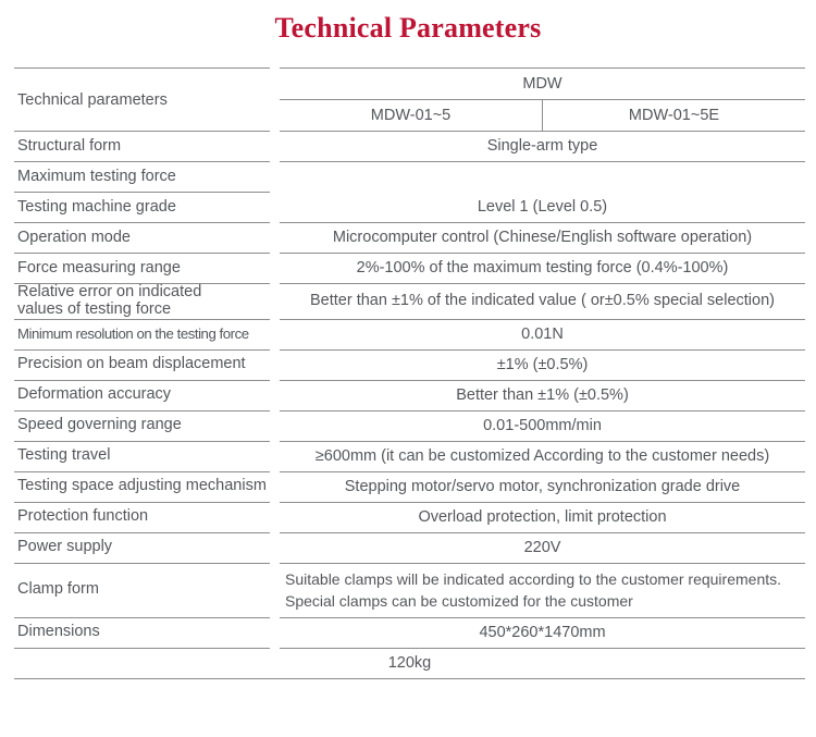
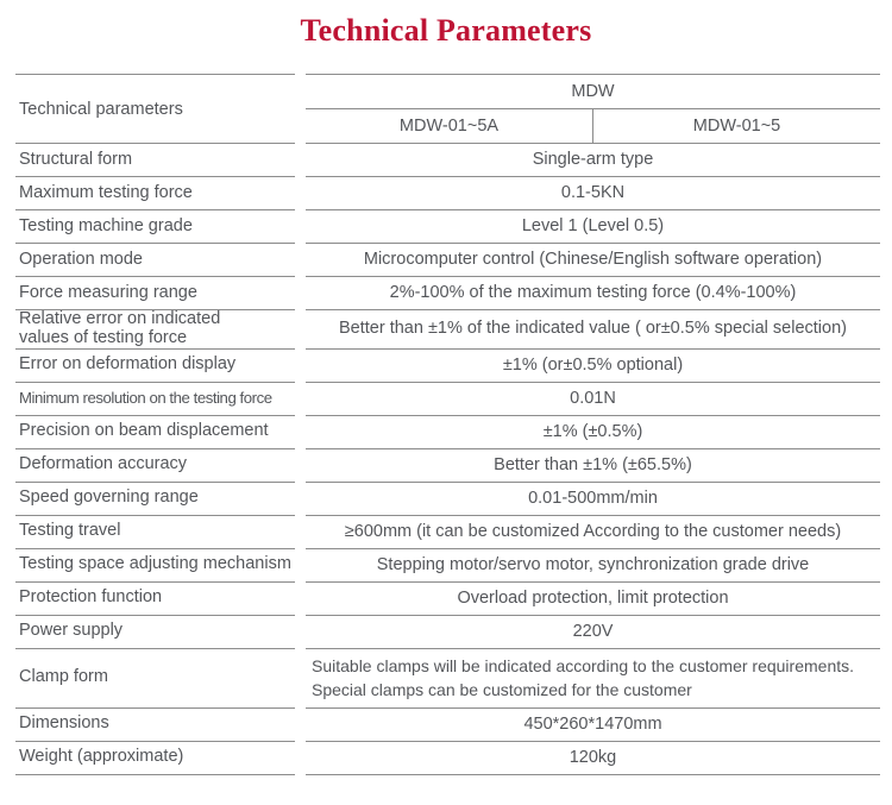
  Technical Parameters
  Technical parameters
  MDW
+ MDW-01~5A
  MDW-01~5
- MDW-01~5E
  Structural form
  Single-arm type
  Maximum testing force
+ 0.1-5KN
  Testing machine grade
  Level 1 (Level 0.5)
  Operation mode
  Microcomputer control (Chinese/English software operation)
  Force measuring range
  2%-100% of the maximum testing force (0.4%-100%)
  Relative error on indicated
  values of testing force
  Better than ±1% of the indicated value ( or±0.5% special selection)
+ Error on deformation display
+ ±1% (or±0.5% optional)
  Minimum resolution on the testing force
  0.01N
  Precision on beam displacement
  ±1% (±0.5%)
  Deformation accuracy
- Better than ±1% (±0.5%)
+ Better than ±1% (±65.5%)
  Speed governing range
  0.01-500mm/min
  Testing travel
  ≥600mm (it can be customized According to the customer needs)
  Testing space adjusting mechanism
  Stepping motor/servo motor, synchronization grade drive
  Protection function
  Overload protection, limit protection
  Power supply
  220V
  Clamp form
  Suitable clamps will be indicated according to the customer requirements.
  Special clamps can be customized for the customer
  Dimensions
  450*260*1470mm
+ Weight (approximate)
  120kg
